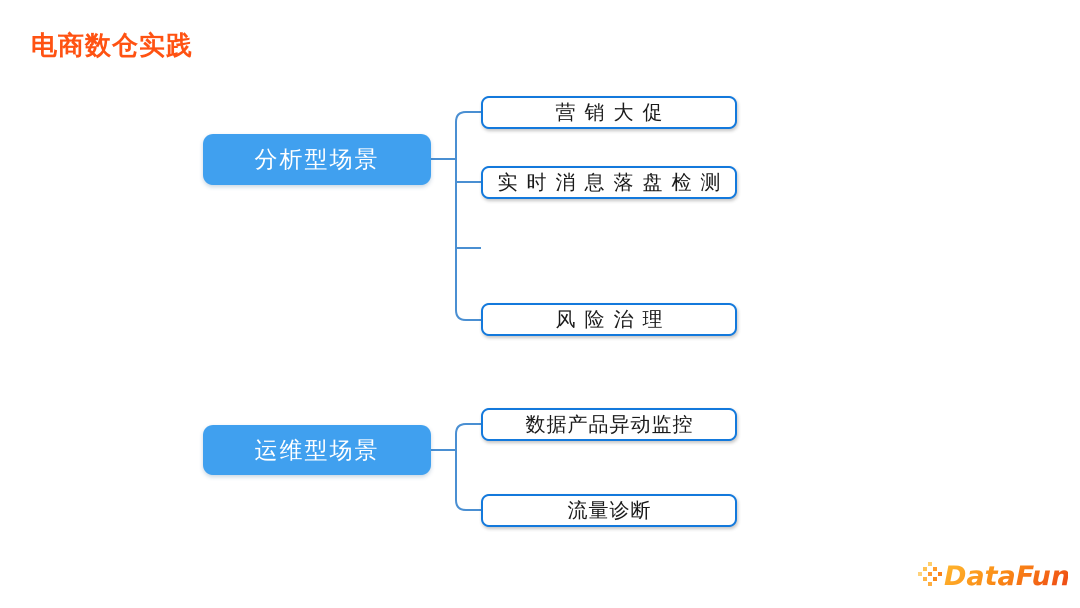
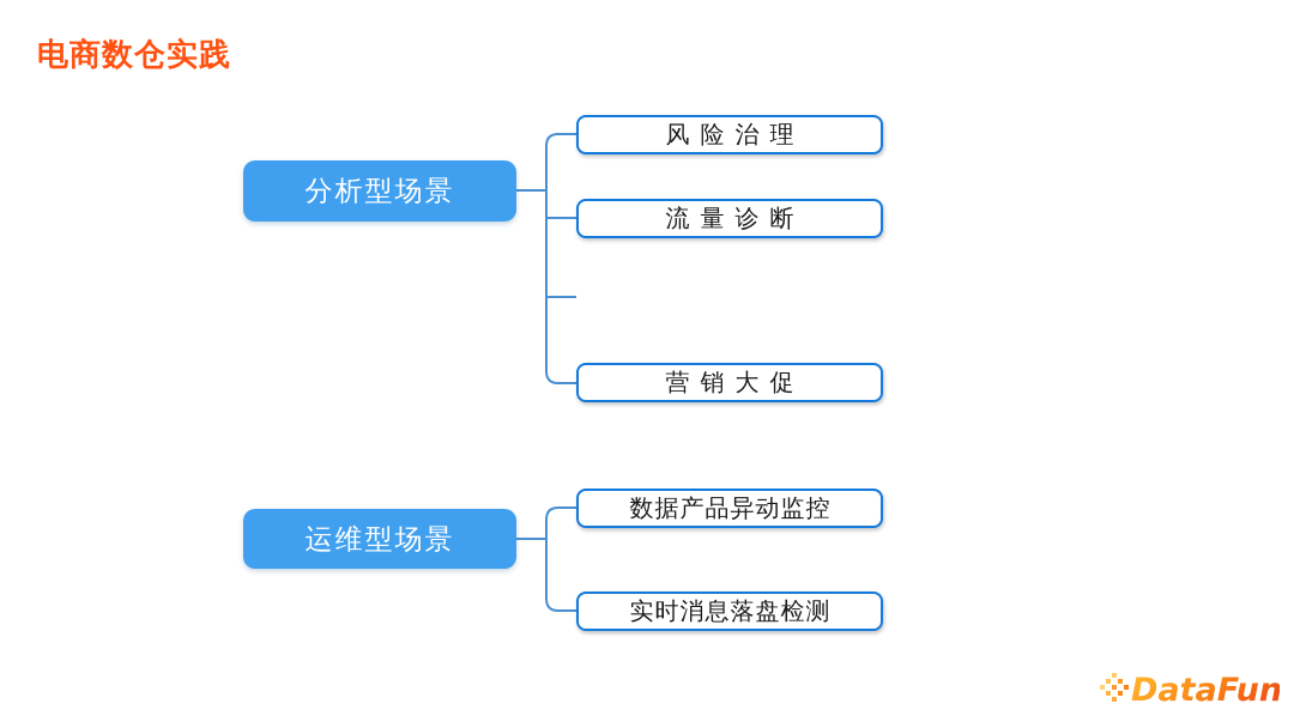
  电商数仓实践
  分析型场景
  运维型场景
- 营销大促
+ 风险治理
- 实时消息落盘检测
+ 流量诊断
- 风险治理
+ 营销大促
  数据产品异动监控
- 流量诊断
+ 实时消息落盘检测
  DataFun
